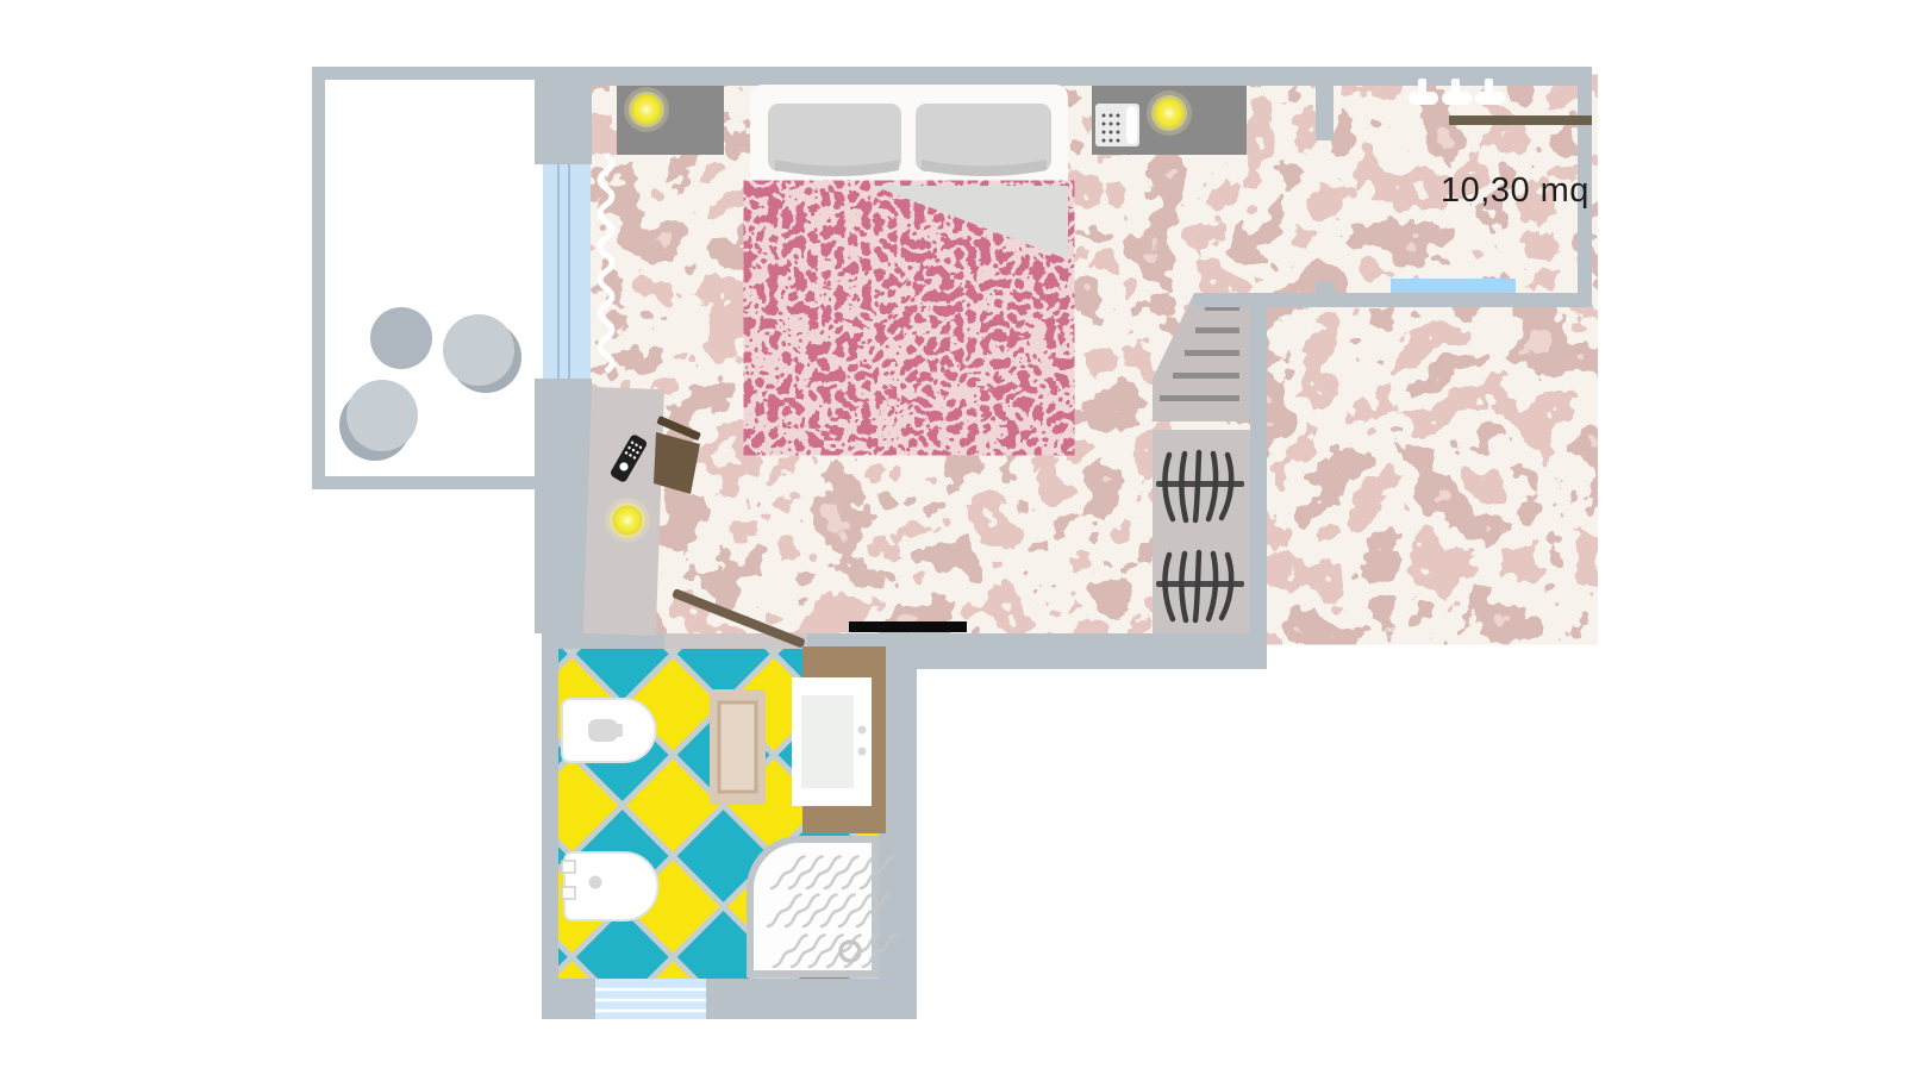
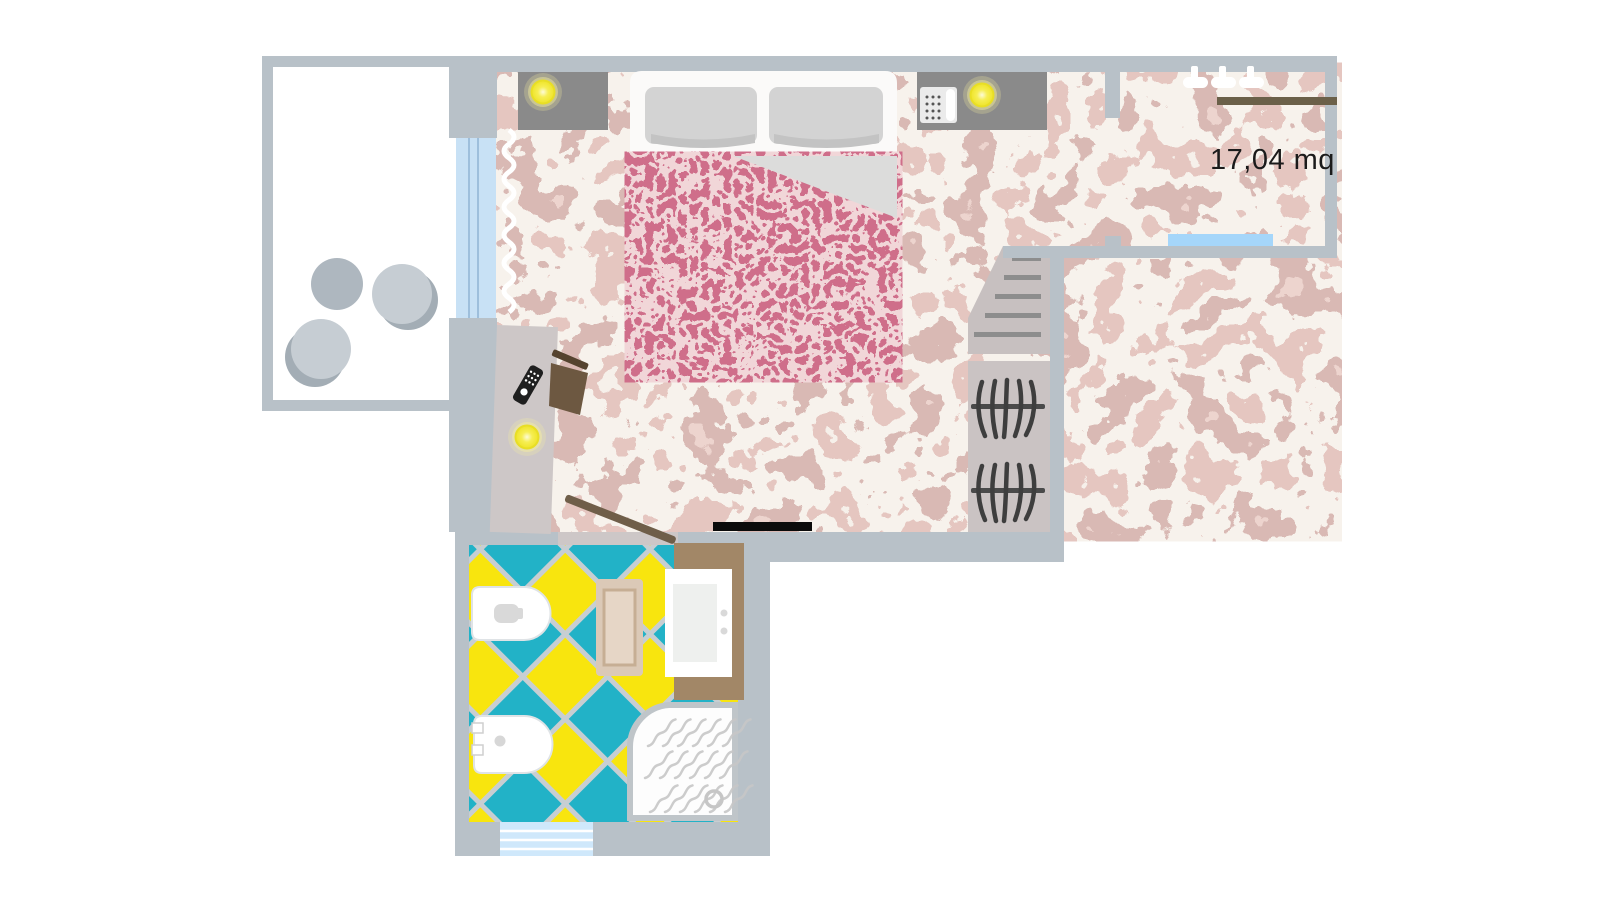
- 10,30 mq
+ 17,04 mq
